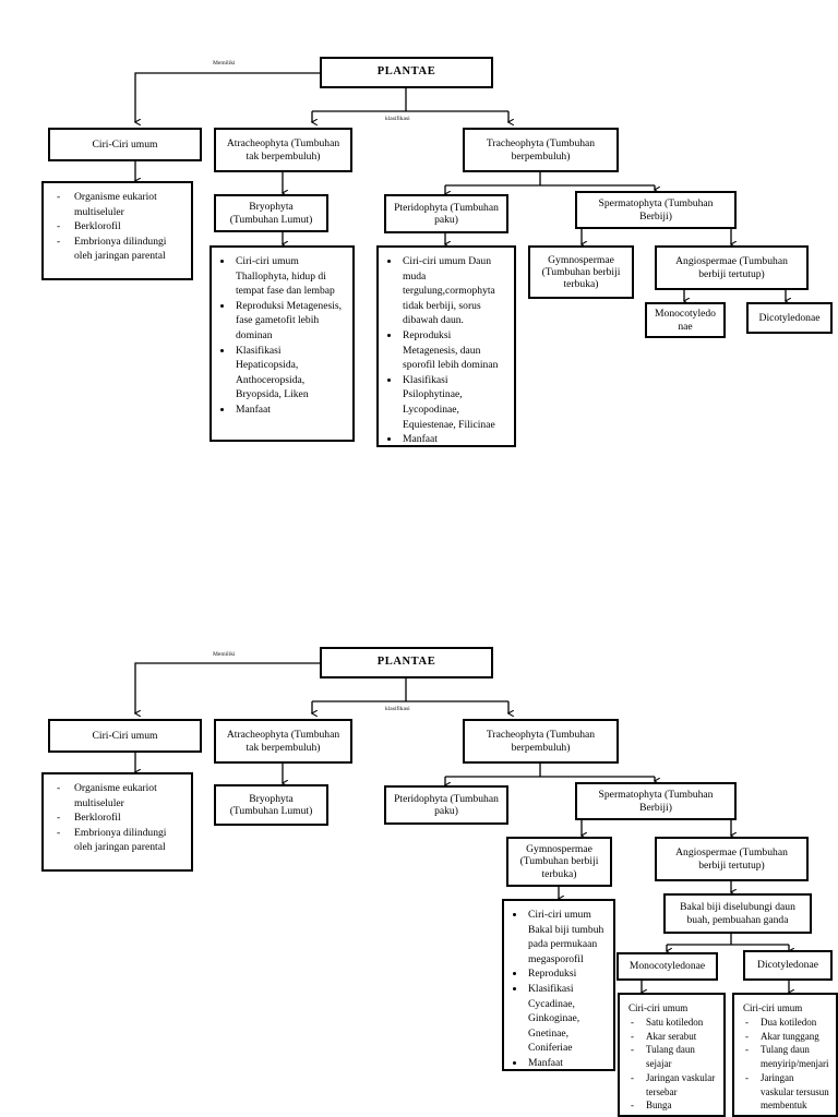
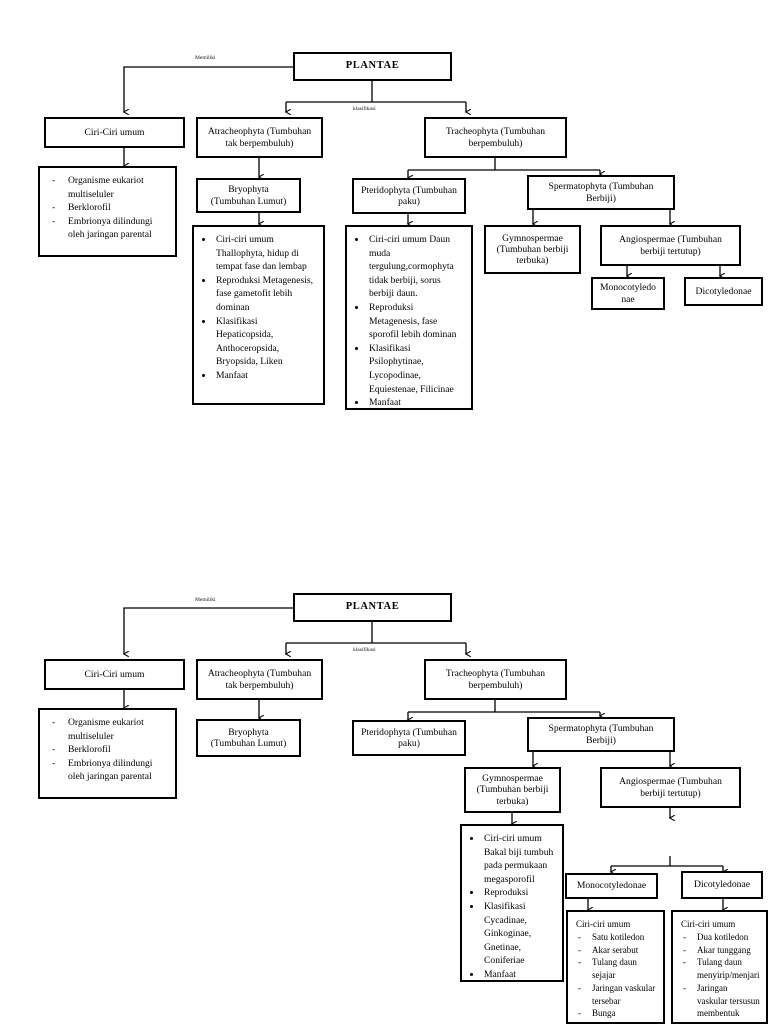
  PLANTAE
  Ciri-Ciri umum
  Atracheophyta (Tumbuhan
  tak berpembuluh)
  Tracheophyta (Tumbuhan
  berpembuluh)
  Organisme eukariot multiseluler
  Berklorofil
  Embrionya dilindungi oleh jaringan parental
  Bryophyta
  (Tumbuhan Lumut)
  Pteridophyta (Tumbuhan
  paku)
  Spermatophyta (Tumbuhan
  Berbiji)
  Ciri-ciri umum Thallophyta, hidup di tempat fase dan lembap
  Reproduksi Metagenesis, fase gametofit lebih dominan
  Klasifikasi Hepaticopsida, Anthoceropsida, Bryopsida, Liken
  Manfaat
- Ciri-ciri umum Daun muda tergulung,cormophyta tidak berbiji, sorus dibawah daun.
+ Ciri-ciri umum Daun muda tergulung,cormophyta tidak berbiji, sorus berbiji daun.
- Reproduksi Metagenesis, daun sporofil lebih dominan
+ Reproduksi Metagenesis, fase sporofil lebih dominan
  Klasifikasi Psilophytinae, Lycopodinae, Equiestenae, Filicinae
  Manfaat
  Gymnospermae
  (Tumbuhan berbiji
  terbuka)
  Angiospermae (Tumbuhan
  berbiji tertutup)
  Monocotyledo
  nae
  Dicotyledonae
  PLANTAE
  Ciri-Ciri umum
  Atracheophyta (Tumbuhan
  tak berpembuluh)
  Tracheophyta (Tumbuhan
  berpembuluh)
  Organisme eukariot multiseluler
  Berklorofil
  Embrionya dilindungi oleh jaringan parental
  Bryophyta
  (Tumbuhan Lumut)
  Pteridophyta (Tumbuhan
  paku)
  Spermatophyta (Tumbuhan
  Berbiji)
  Gymnospermae
  (Tumbuhan berbiji
  terbuka)
  Angiospermae (Tumbuhan
  berbiji tertutup)
- Bakal biji diselubungi daun
- buah, pembuahan ganda
  Ciri-ciri umum Bakal biji tumbuh pada permukaan megasporofil
  Reproduksi
  Klasifikasi Cycadinae, Ginkoginae, Gnetinae, Coniferiae
  Manfaat
  Monocotyledonae
  Dicotyledonae
  Ciri-ciri umum
  Satu kotiledon
  Akar serabut
  Tulang daun sejajar
  Jaringan vaskular tersebar
  Ciri-ciri umum
  Dua kotiledon
  Akar tunggang
  Tulang daun menyirip/menjari
  Jaringan vaskular tersusun membentuk
